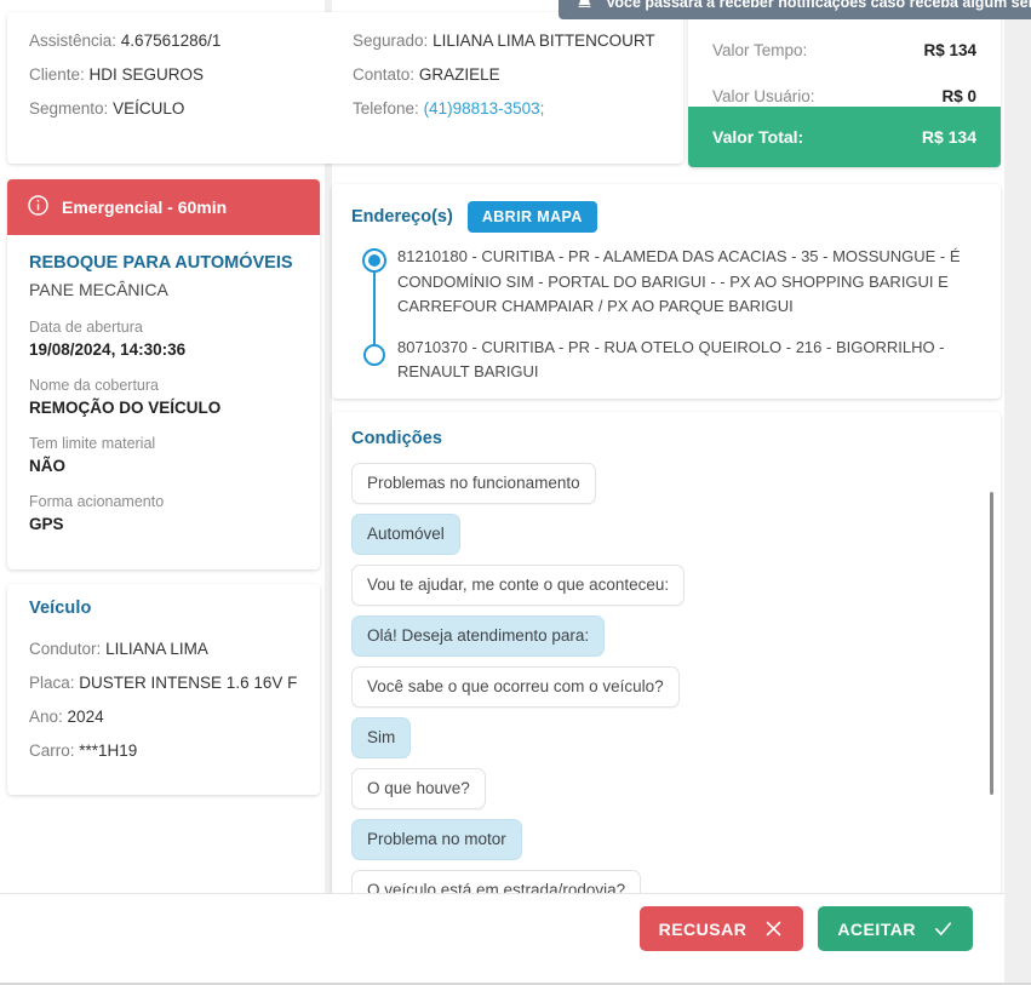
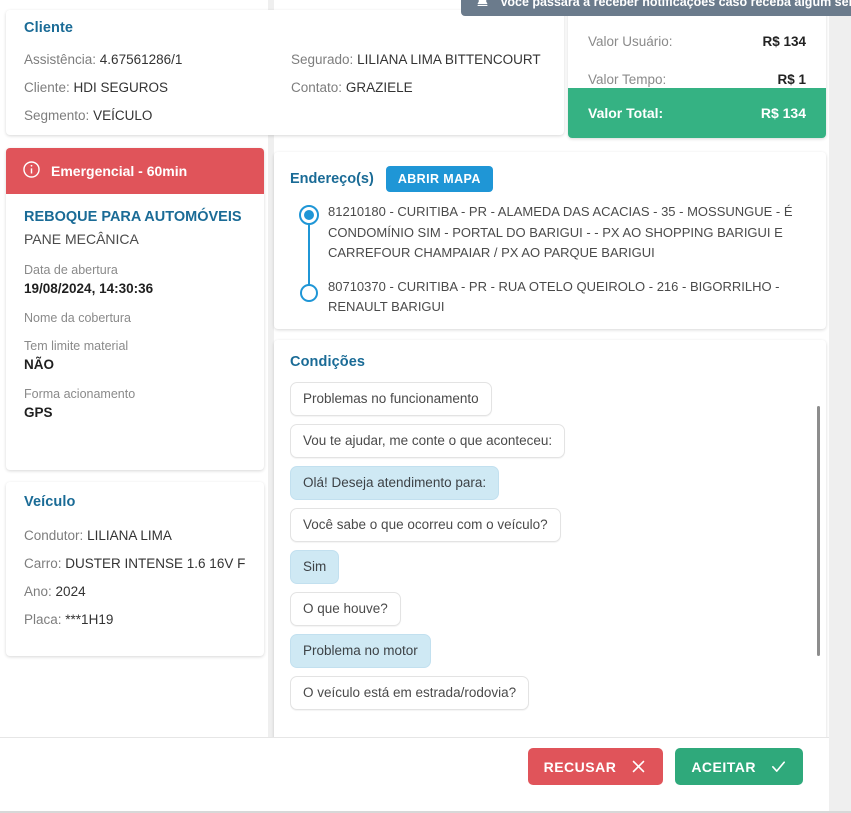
  Você passará a receber notificações caso receba algum se
+ Cliente
  Assistência: 4.67561286/1
  Cliente: HDI SEGUROS
  Segmento: VEÍCULO
  Segurado: LILIANA LIMA BITTENCOURT
  Contato: GRAZIELE
- Telefone: (41)98813-3503;
- Valor Tempo:
+ Valor Usuário:
  R$ 134
- Valor Usuário:
+ Valor Tempo:
- R$ 0
+ R$ 1
  Valor Total:
  R$ 134
  Emergencial - 60min
  REBOQUE PARA AUTOMÓVEIS
  PANE MECÂNICA
  Data de abertura
  19/08/2024, 14:30:36
  Nome da cobertura
- REMOÇÃO DO VEÍCULO
  Tem limite material
  NÃO
  Forma acionamento
  GPS
  Veículo
  Condutor: LILIANA LIMA
- Placa: DUSTER INTENSE 1.6 16V F
+ Carro: DUSTER INTENSE 1.6 16V F
  Ano: 2024
- Carro: ***1H19
+ Placa: ***1H19
  Endereço(s)
  ABRIR MAPA
  81210180 - CURITIBA - PR - ALAMEDA DAS ACACIAS - 35 - MOSSUNGUE - É CONDOMÍNIO SIM - PORTAL DO BARIGUI - - PX AO SHOPPING BARIGUI E CARREFOUR CHAMPAIAR / PX AO PARQUE BARIGUI
  80710370 - CURITIBA - PR - RUA OTELO QUEIROLO - 216 - BIGORRILHO - RENAULT BARIGUI
  Condições
  Problemas no funcionamento
- Automóvel
  Vou te ajudar, me conte o que aconteceu:
  Olá! Deseja atendimento para:
  Você sabe o que ocorreu com o veículo?
  Sim
  O que houve?
  Problema no motor
  O veículo está em estrada/rodovia?
  RECUSAR
  ACEITAR
